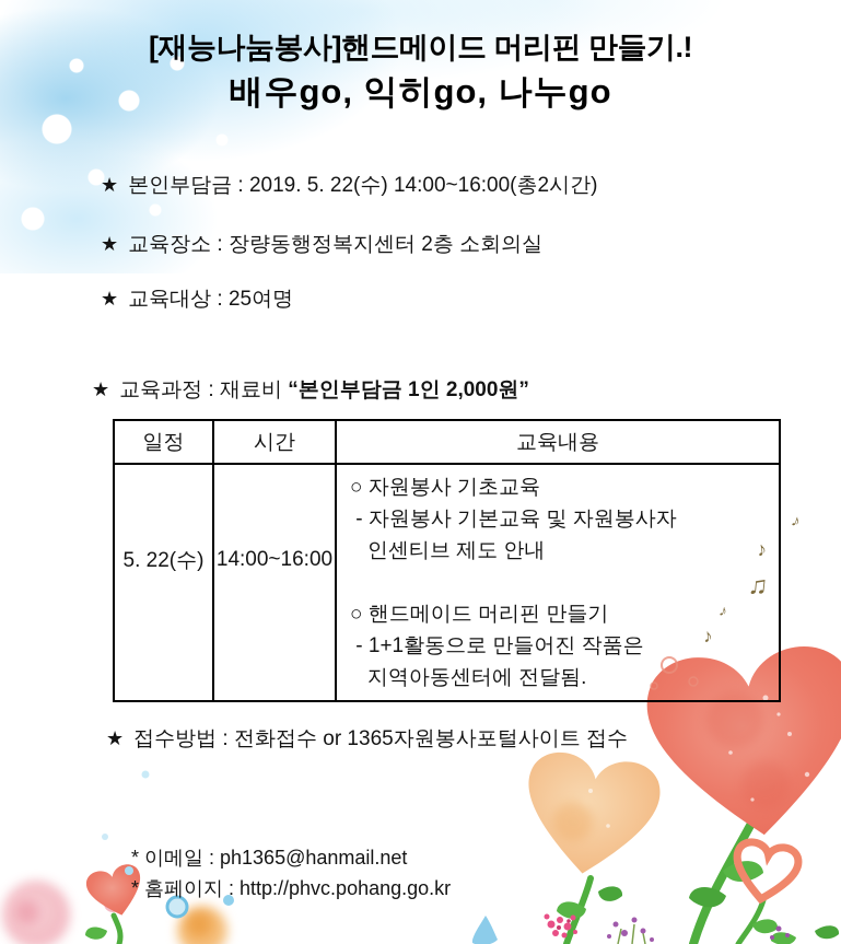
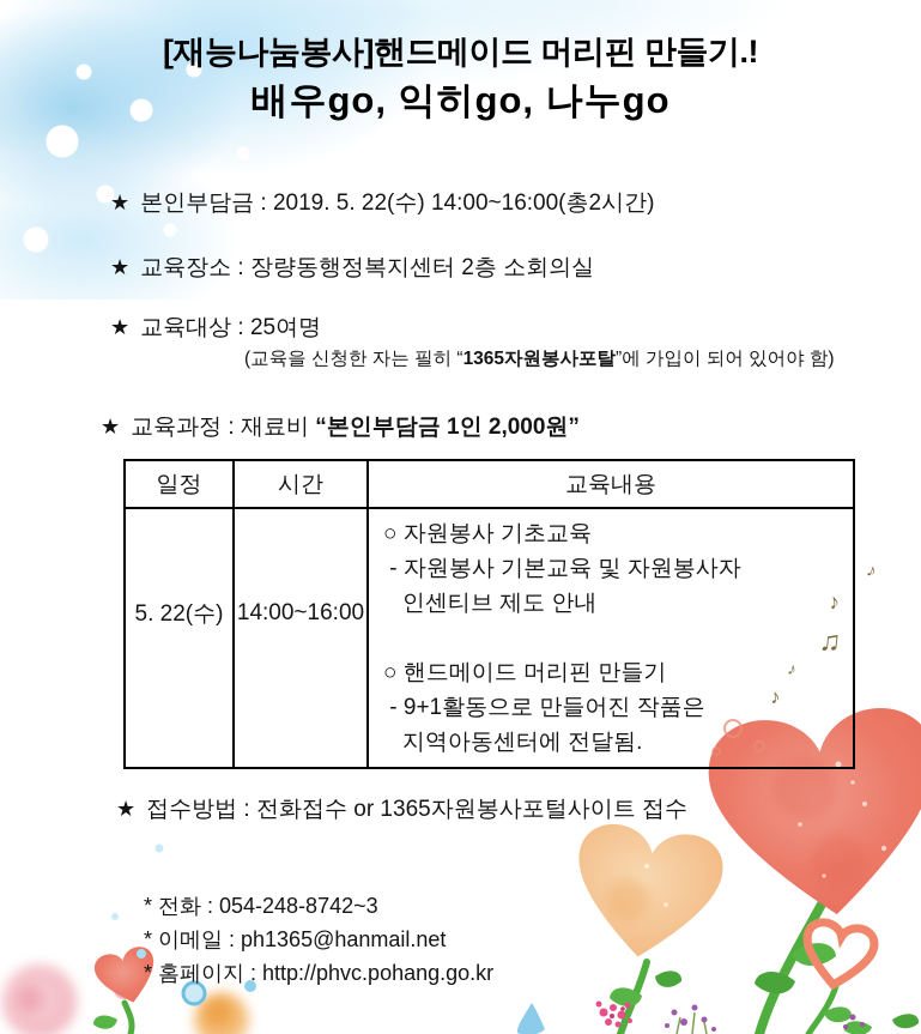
  [재능나눔봉사]핸드메이드 머리핀 만들기.!
  배우go, 익히go, 나누go
  ★ 본인부담금 : 2019. 5. 22(수) 14:00~16:00(총2시간)
  ★ 교육장소 : 장량동행정복지센터 2층 소회의실
  ★ 교육대상 : 25여명
+ (교육을 신청한 자는 필히 “1365자원봉사포탈”에 가입이 되어 있어야 함)
  ★ 교육과정 : 재료비 “본인부담금 1인 2,000원”
  일정	시간	교육내용
- 5. 22(수)	14:00~16:00	○ 자원봉사 기초교육 - 자원봉사 기본교육 및 자원봉사자 인센티브 제도 안내 ○ 핸드메이드 머리핀 만들기 - 1+1활동으로 만들어진 작품은 지역아동센터에 전달됨.
+ 5. 22(수)	14:00~16:00	○ 자원봉사 기초교육 - 자원봉사 기본교육 및 자원봉사자 인센티브 제도 안내 ○ 핸드메이드 머리핀 만들기 - 9+1활동으로 만들어진 작품은 지역아동센터에 전달됨.
  ★ 접수방법 : 전화접수 or 1365자원봉사포털사이트 접수
+ * 전화 : 054-248-8742~3
  * 이메일 : ph1365@hanmail.net
  * 홈페이지 : http://phvc.pohang.go.kr
